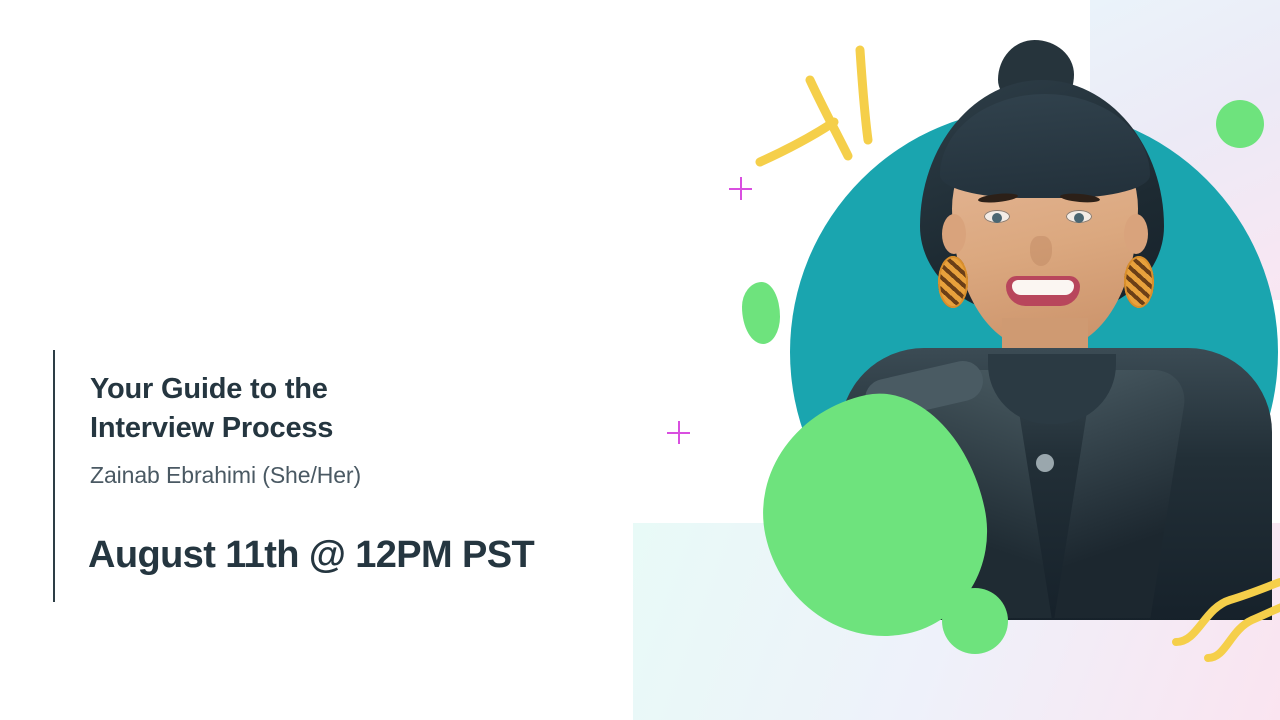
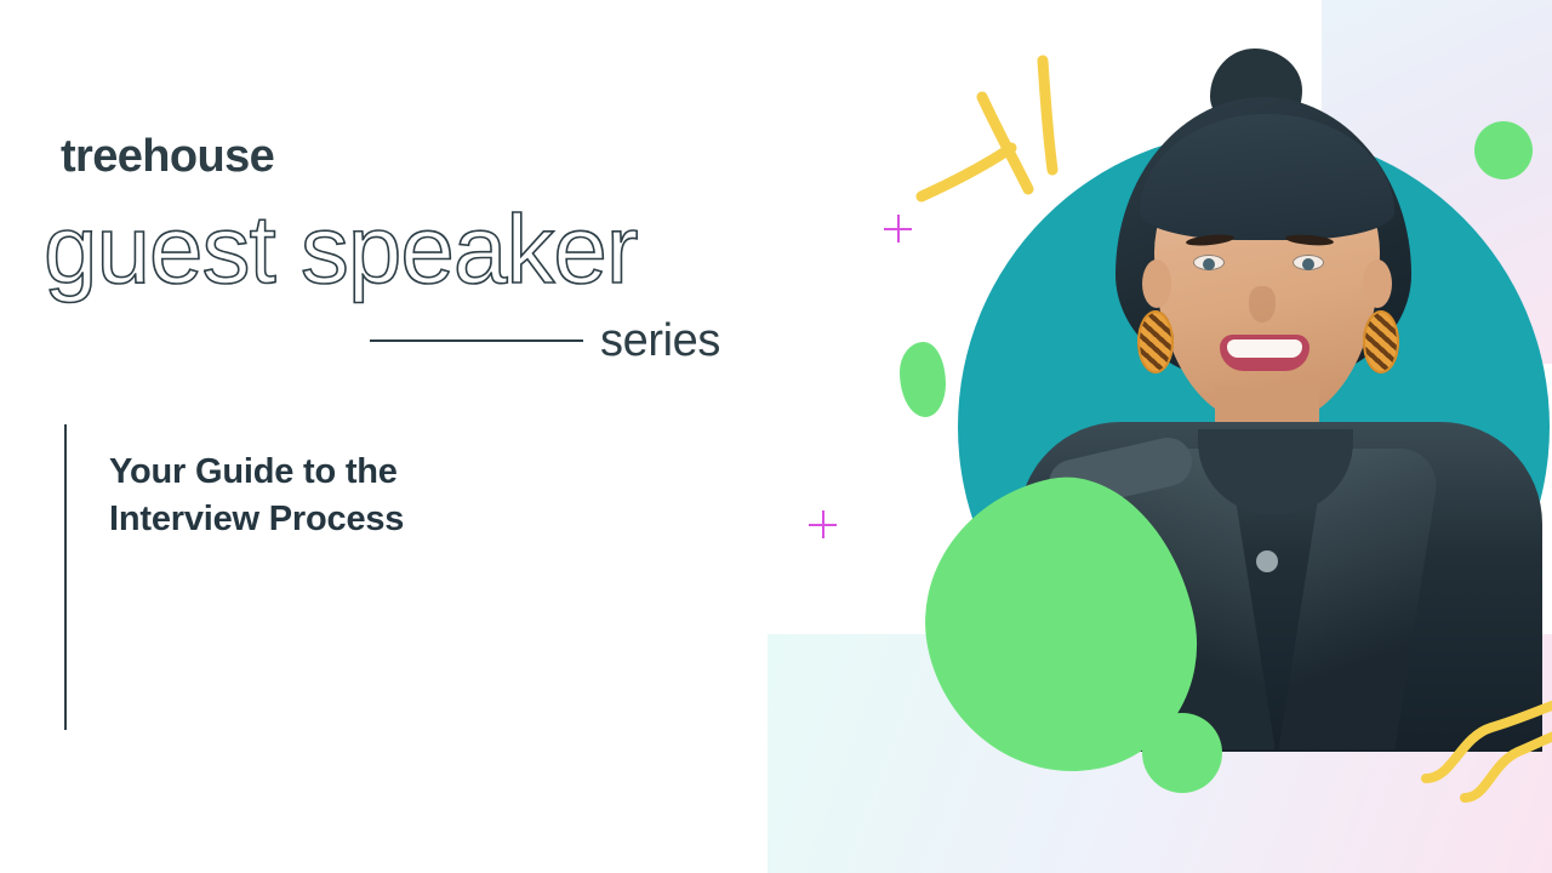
+ treehouse
+ guest speaker
+ series
  Your Guide to the
  Interview Process
- Zainab Ebrahimi (She/Her)
- August 11th @ 12PM PST
